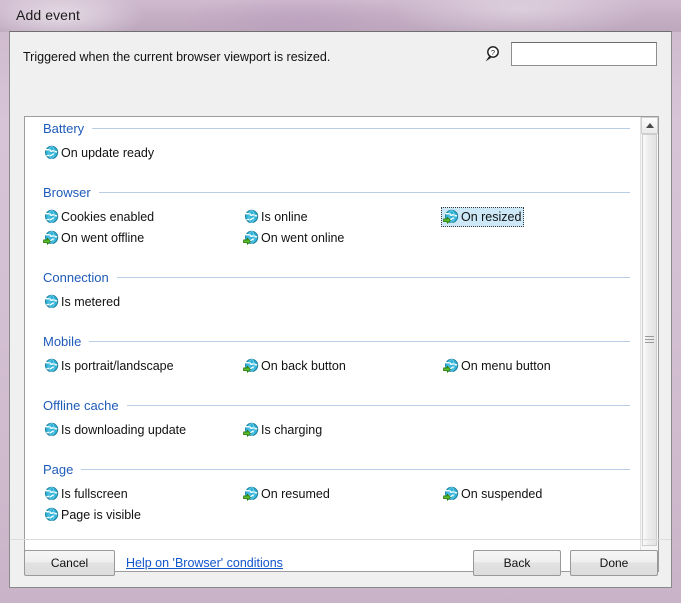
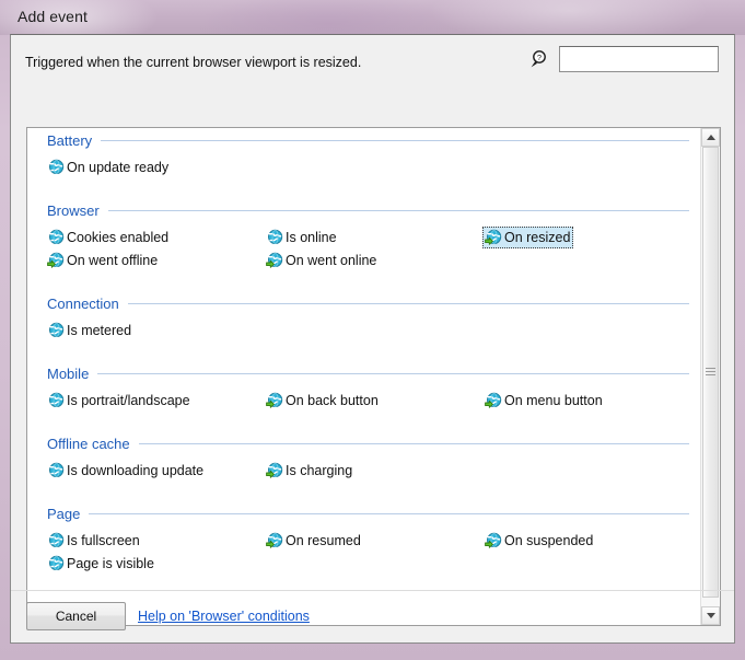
  Add event
  Triggered when the current browser viewport is resized.
  ?
  Battery
  On update ready
  Browser
  Cookies enabled
  Is online
  On resized
  On went offline
  On went online
  Connection
  Is metered
  Mobile
  Is portrait/landscape
  On back button
  On menu button
  Offline cache
  Is downloading update
  Is charging
  Page
  Is fullscreen
  On resumed
  On suspended
  Page is visible
  Cancel
  Help on 'Browser' conditions
- Back
- Done
